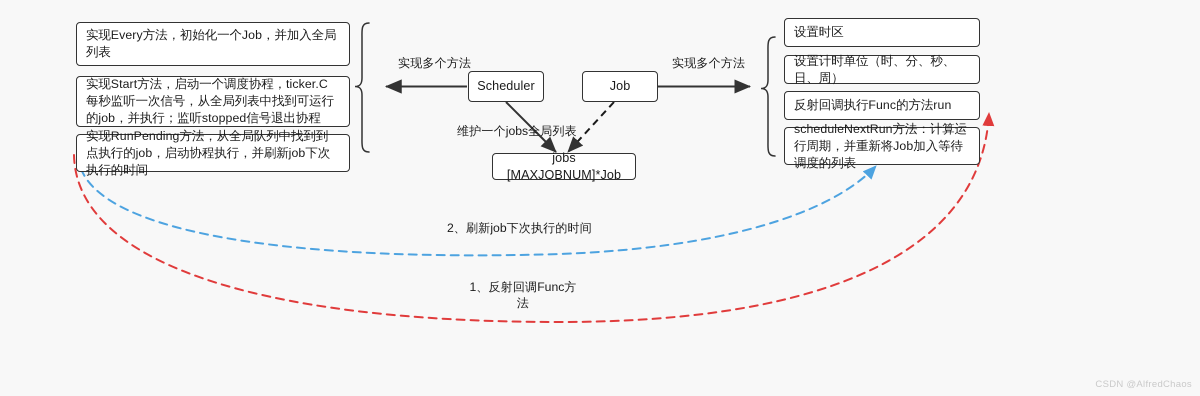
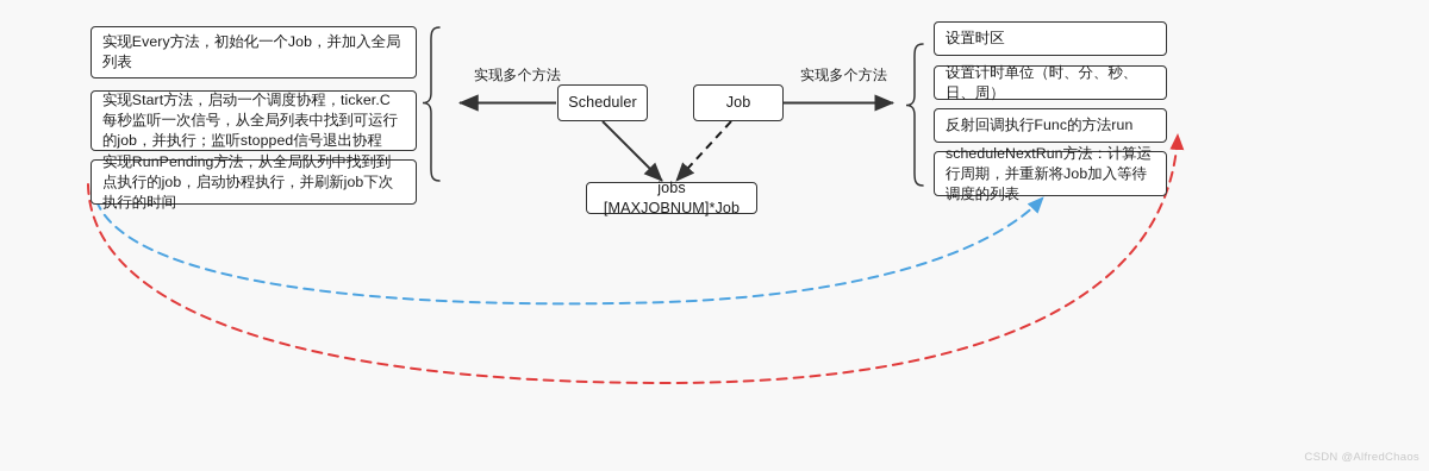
  实现Every方法，初始化一个Job，并加入全局列表
  实现Start方法，启动一个调度协程，ticker.C每秒监听一次信号，从全局列表中找到可运行的job，并执行；监听stopped信号退出协程
  实现RunPending方法，从全局队列中找到到点执行的job，启动协程执行，并刷新job下次执行的时间
  Scheduler
  Job
  jobs [MAXJOBNUM]*Job
  设置时区
  设置计时单位（时、分、秒、日、周）
  反射回调执行Func的方法run
  scheduleNextRun方法：计算运行周期，并重新将Job加入等待调度的列表
  实现多个方法
  实现多个方法
- 维护一个jobs全局列表
- 2、刷新job下次执行的时间
- 1、反射回调Func方 法
  CSDN @AlfredChaos
